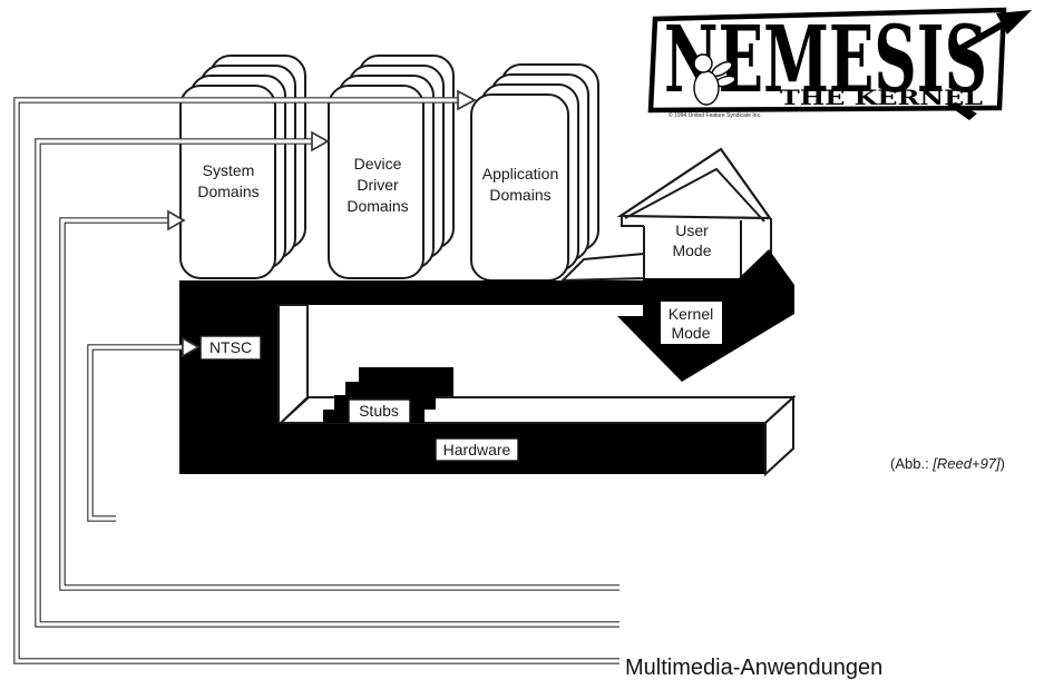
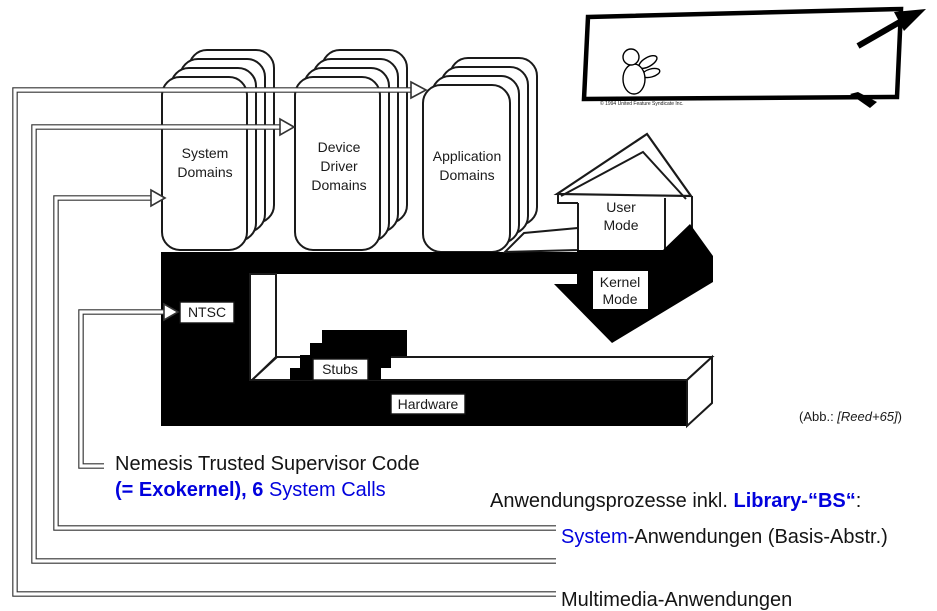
  System
  Domains
  Device
  Driver
  Domains
  Application
  Domains
  User
  Mode
  Kernel
  Mode
  NTSC
  Stubs
  Hardware
- NEMESIS
- THE KERNEL
- (Abb.: [Reed+97])
+ (Abb.: [Reed+65])
+ Nemesis Trusted Supervisor Code
+ (= Exokernel), 6 System Calls
+ Anwendungsprozesse inkl. Library-“BS“:
+ System-Anwendungen (Basis-Abstr.)
  Multimedia-Anwendungen
